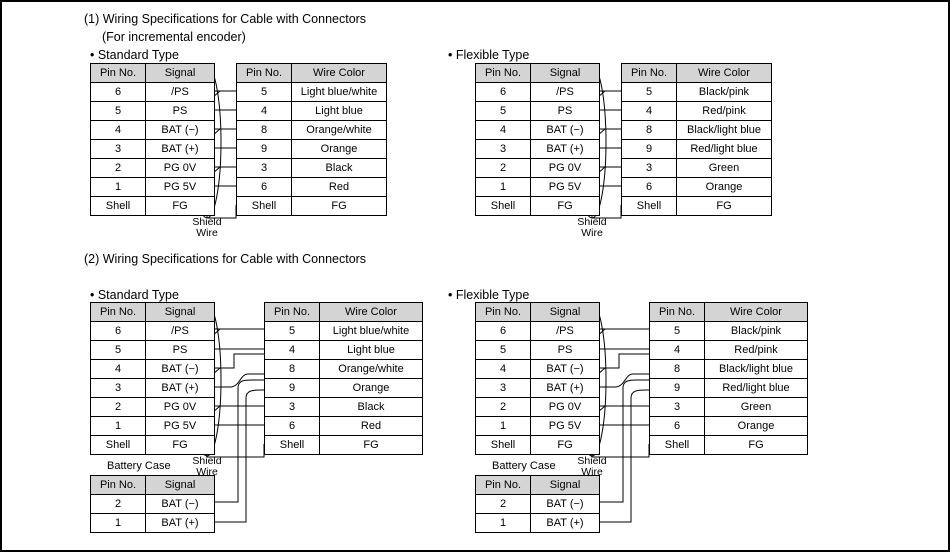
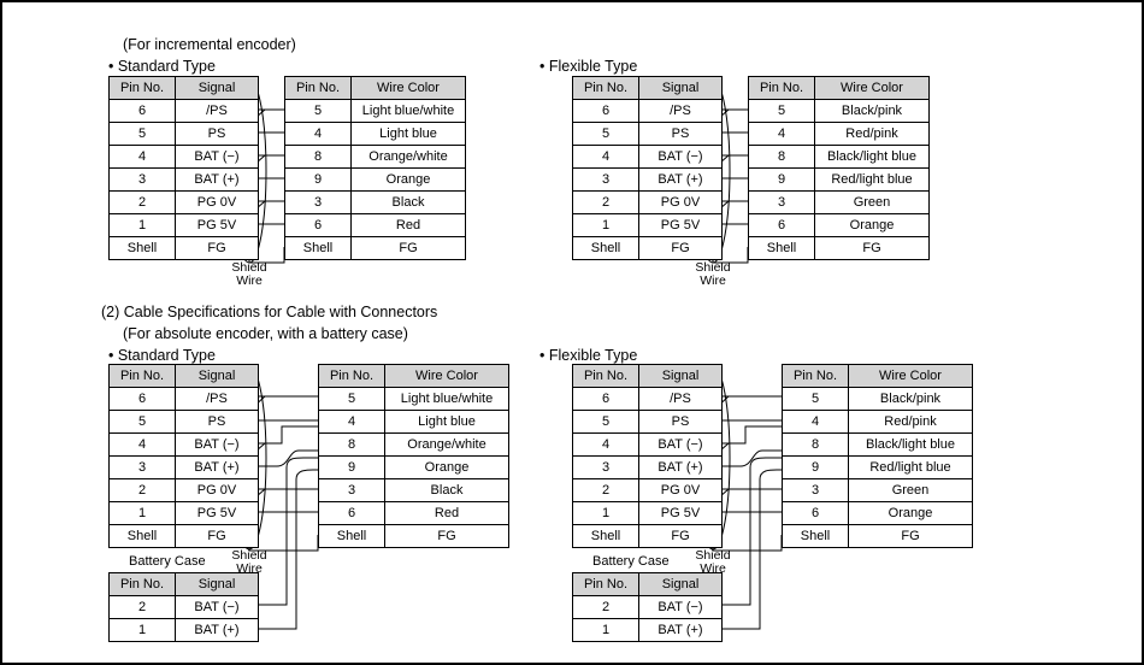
- (1) Wiring Specifications for Cable with Connectors
  (For incremental encoder)
  • Standard Type
  • Flexible Type
  Pin No.	Signal
  6	/PS
  5	PS
  4	BAT (−)
  3	BAT (+)
  2	PG 0V
  1	PG 5V
  Shell	FG
  Pin No.	Wire Color
  5	Light blue/white
  4	Light blue
  8	Orange/white
  9	Orange
  3	Black
  6	Red
  Shell	FG
  Shield
  Wire
  Pin No.	Signal
  6	/PS
  5	PS
  4	BAT (−)
  3	BAT (+)
  2	PG 0V
  1	PG 5V
  Shell	FG
  Pin No.	Wire Color
  5	Black/pink
  4	Red/pink
  8	Black/light blue
  9	Red/light blue
  3	Green
  6	Orange
  Shell	FG
  Shield
  Wire
- (2) Wiring Specifications for Cable with Connectors
+ (2) Cable Specifications for Cable with Connectors
+ (For absolute encoder, with a battery case)
  • Standard Type
  • Flexible Type
  Pin No.	Signal
  6	/PS
  5	PS
  4	BAT (−)
  3	BAT (+)
  2	PG 0V
  1	PG 5V
  Shell	FG
  Pin No.	Wire Color
  5	Light blue/white
  4	Light blue
  8	Orange/white
  9	Orange
  3	Black
  6	Red
  Shell	FG
  Shield
  Wire
  Battery Case
  Pin No.	Signal
  2	BAT (−)
  1	BAT (+)
  Pin No.	Signal
  6	/PS
  5	PS
  4	BAT (−)
  3	BAT (+)
  2	PG 0V
  1	PG 5V
  Shell	FG
  Pin No.	Wire Color
  5	Black/pink
  4	Red/pink
  8	Black/light blue
  9	Red/light blue
  3	Green
  6	Orange
  Shell	FG
  Shield
  Wire
  Battery Case
  Pin No.	Signal
  2	BAT (−)
  1	BAT (+)
